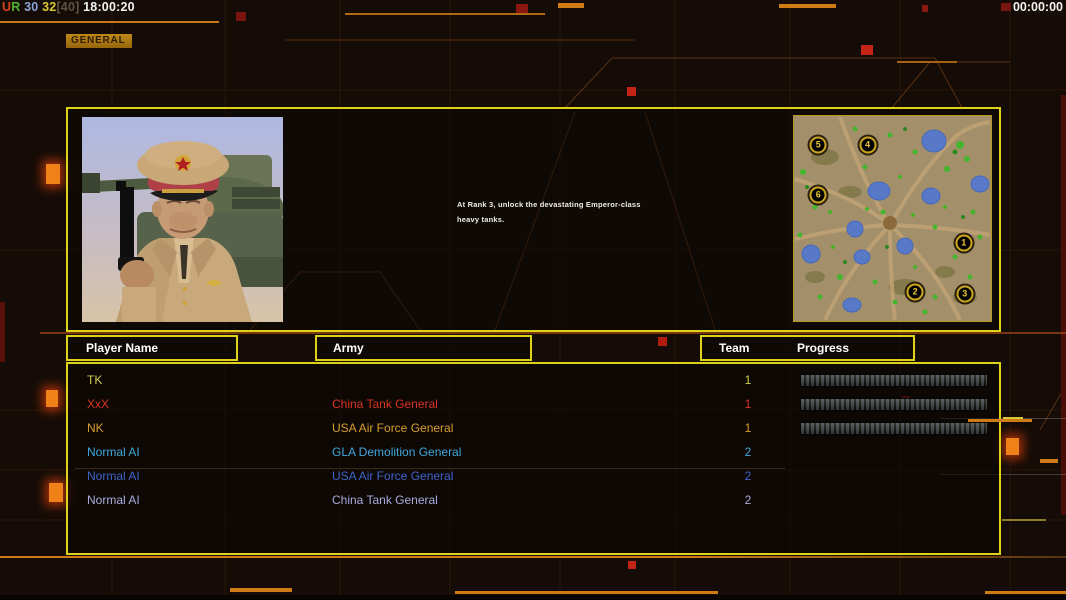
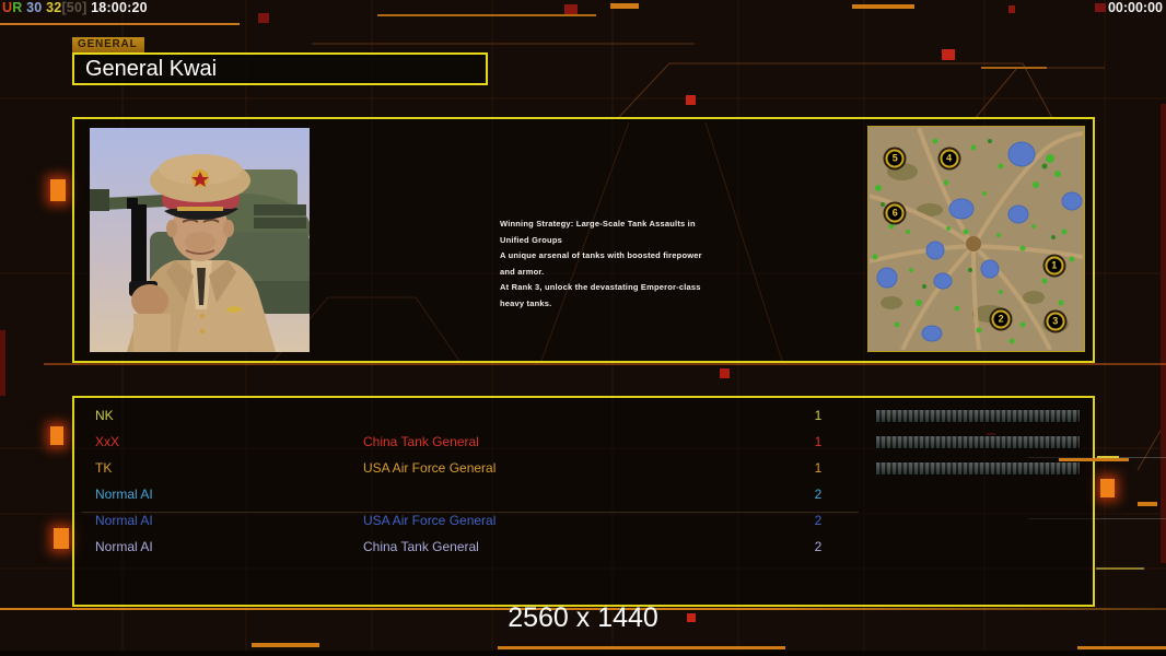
- UR 30 32[40] 18:00:20
+ UR 30 32[50] 18:00:20
  00:00:00
  GENERAL
+ General Kwai
+ Winning Strategy: Large-Scale Tank Assaults in Unified Groups
+ A unique arsenal of tanks with boosted firepower and armor.
  At Rank 3, unlock the devastating Emperor-class heavy tanks.
  5
  4
  6
  1
  2
  3
- Player Name
- Army
- Team
- Progress
- TK
+ NK
  1
  XxX
  China Tank General
  1
- NK
+ TK
  USA Air Force General
  1
  Normal AI
- GLA Demolition General
  2
  Normal AI
  USA Air Force General
  2
  Normal AI
  China Tank General
  2
+ 2560 x 1440
